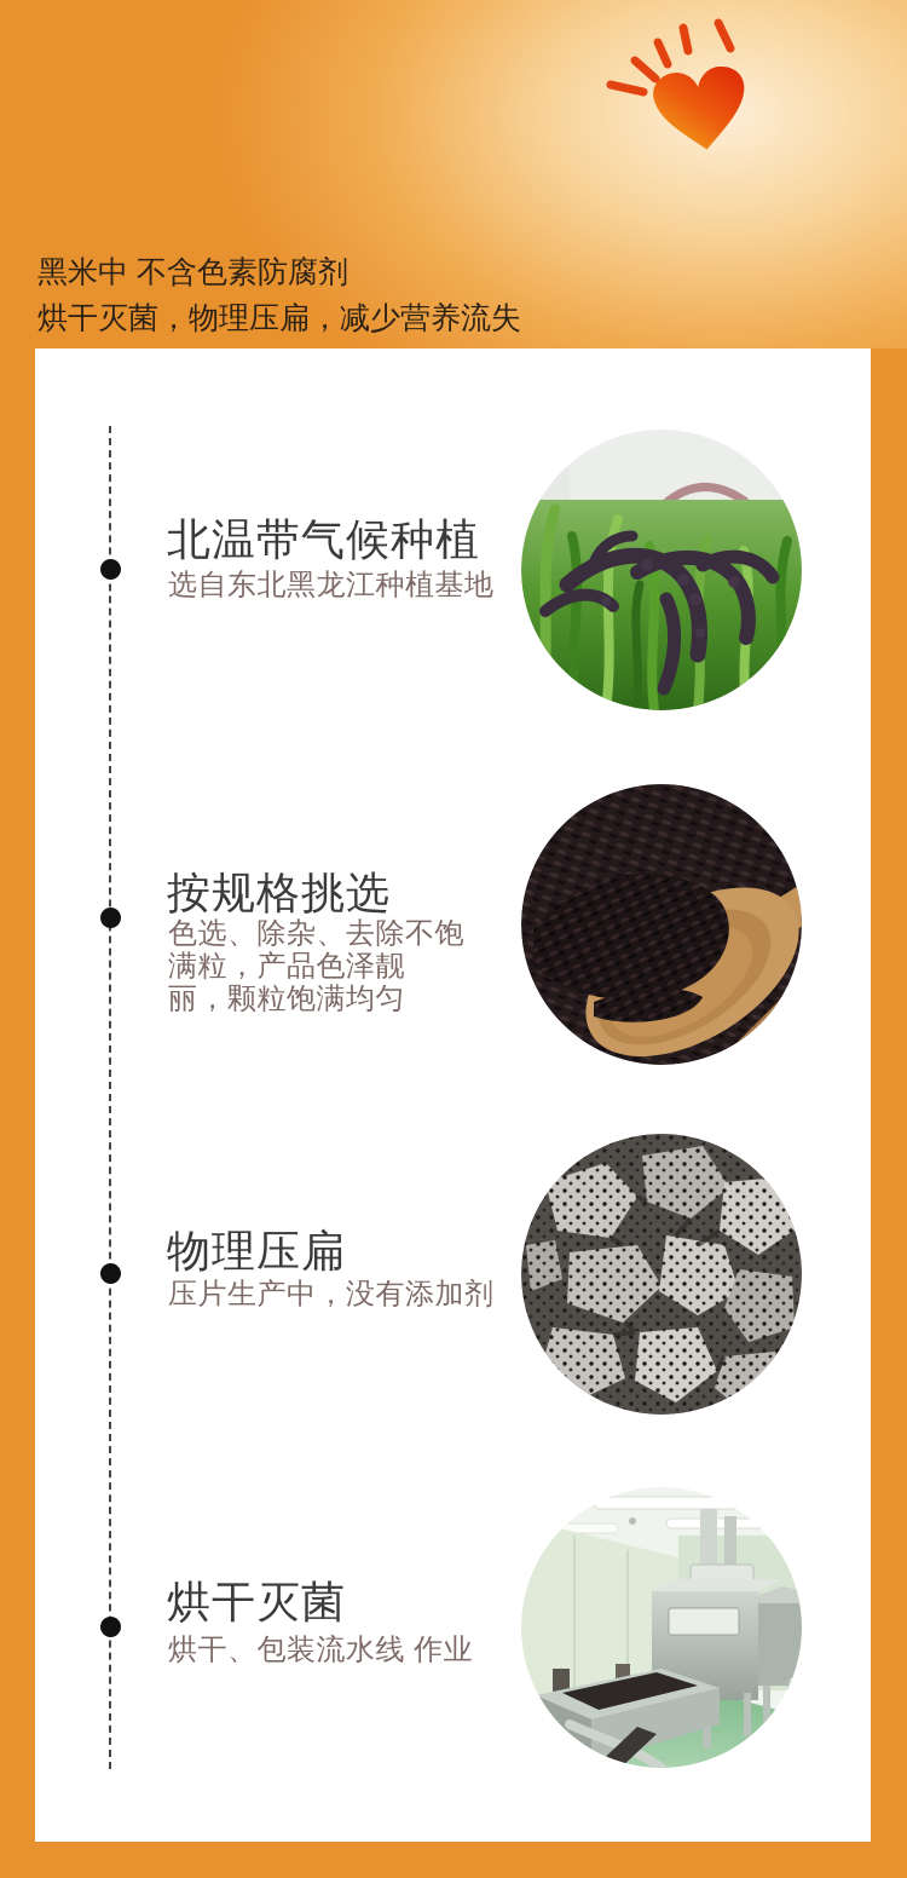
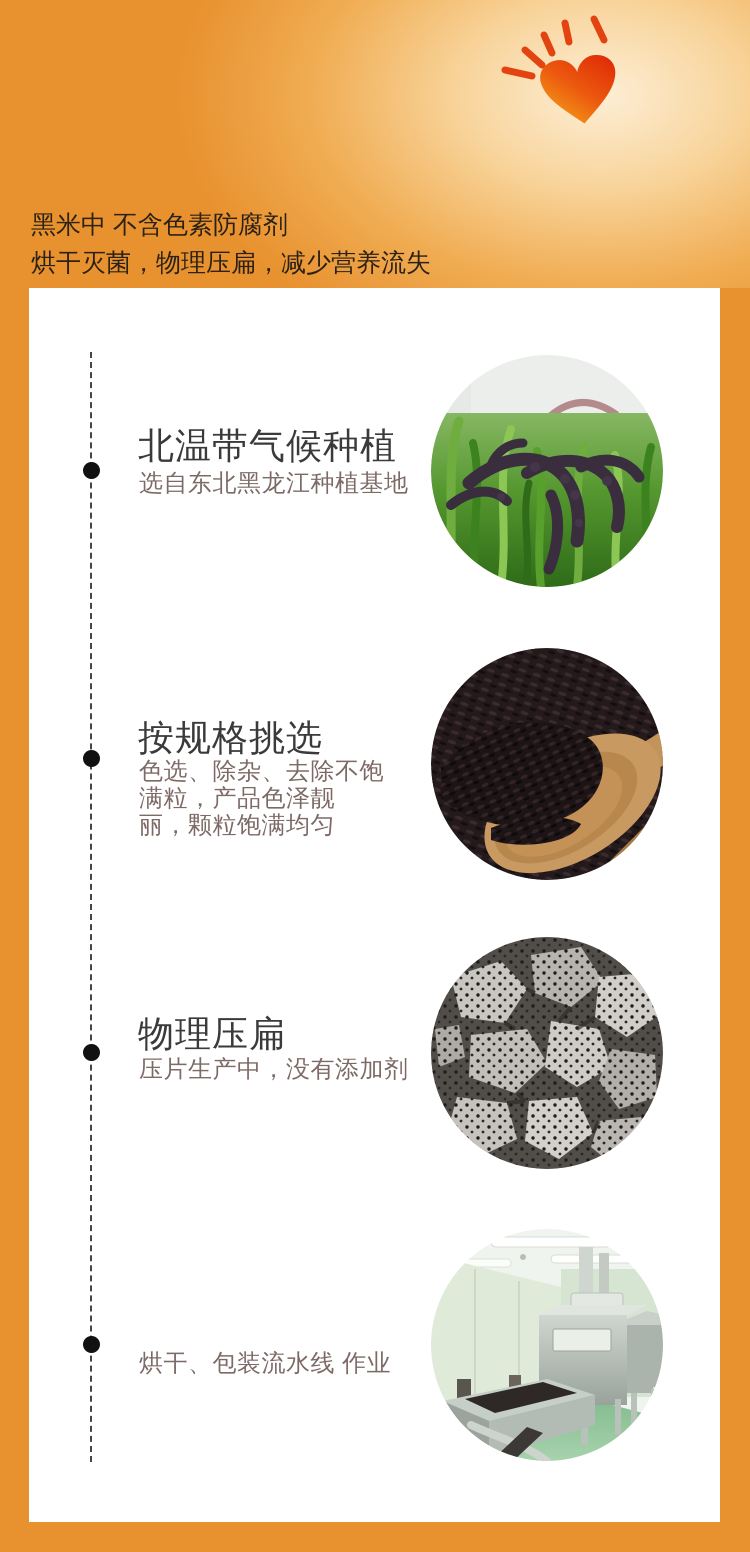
  黑米中 不含色素防腐剂
  烘干灭菌，物理压扁，减少营养流失
  北温带气候种植
  选自东北黑龙江种植基地
  按规格挑选
  色选、除杂、去除不饱
  满粒，产品色泽靓
  丽，颗粒饱满均匀
  物理压扁
  压片生产中，没有添加剂
- 烘干灭菌
  烘干、包装流水线 作业
